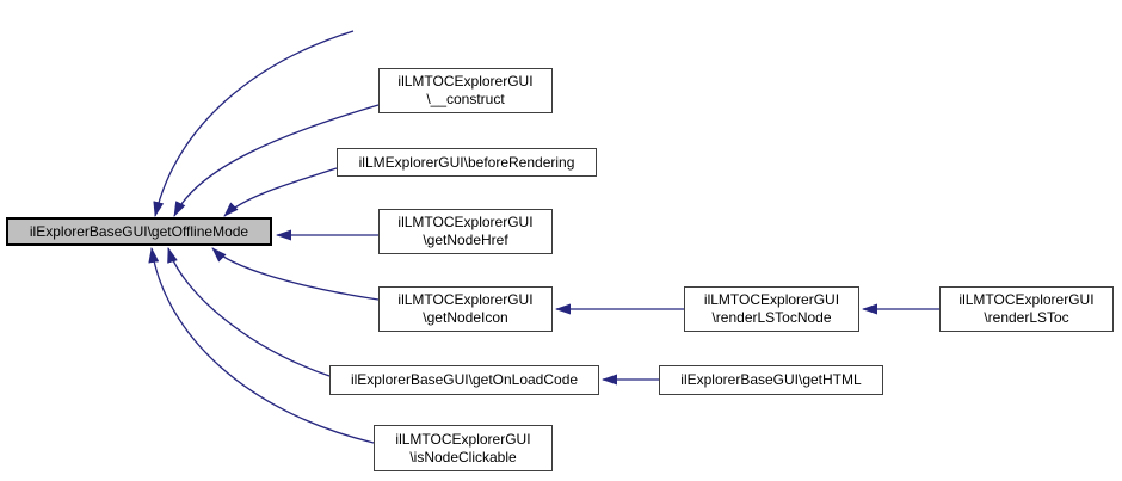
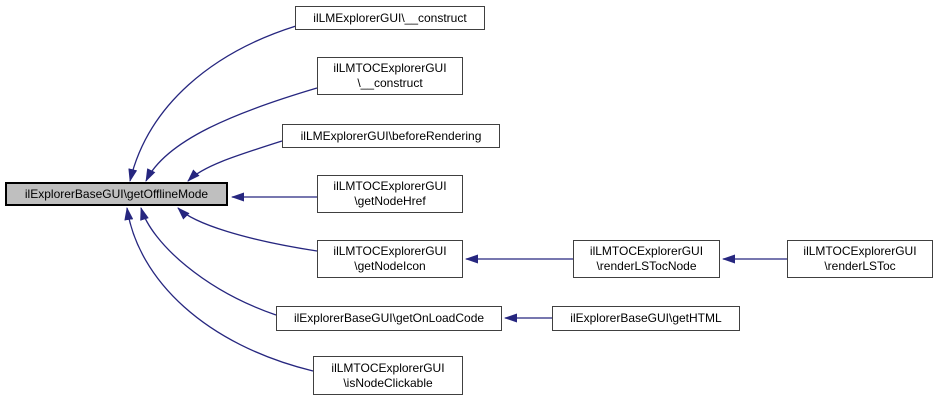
  ilExplorerBaseGUI\getOfflineMode
+ ilLMExplorerGUI\__construct
  ilLMTOCExplorerGUI
  \__construct
  ilLMExplorerGUI\beforeRendering
  ilLMTOCExplorerGUI
  \getNodeHref
  ilLMTOCExplorerGUI
  \getNodeIcon
  ilExplorerBaseGUI\getOnLoadCode
  ilLMTOCExplorerGUI
  \isNodeClickable
  ilLMTOCExplorerGUI
  \renderLSTocNode
  ilExplorerBaseGUI\getHTML
  ilLMTOCExplorerGUI
  \renderLSToc
